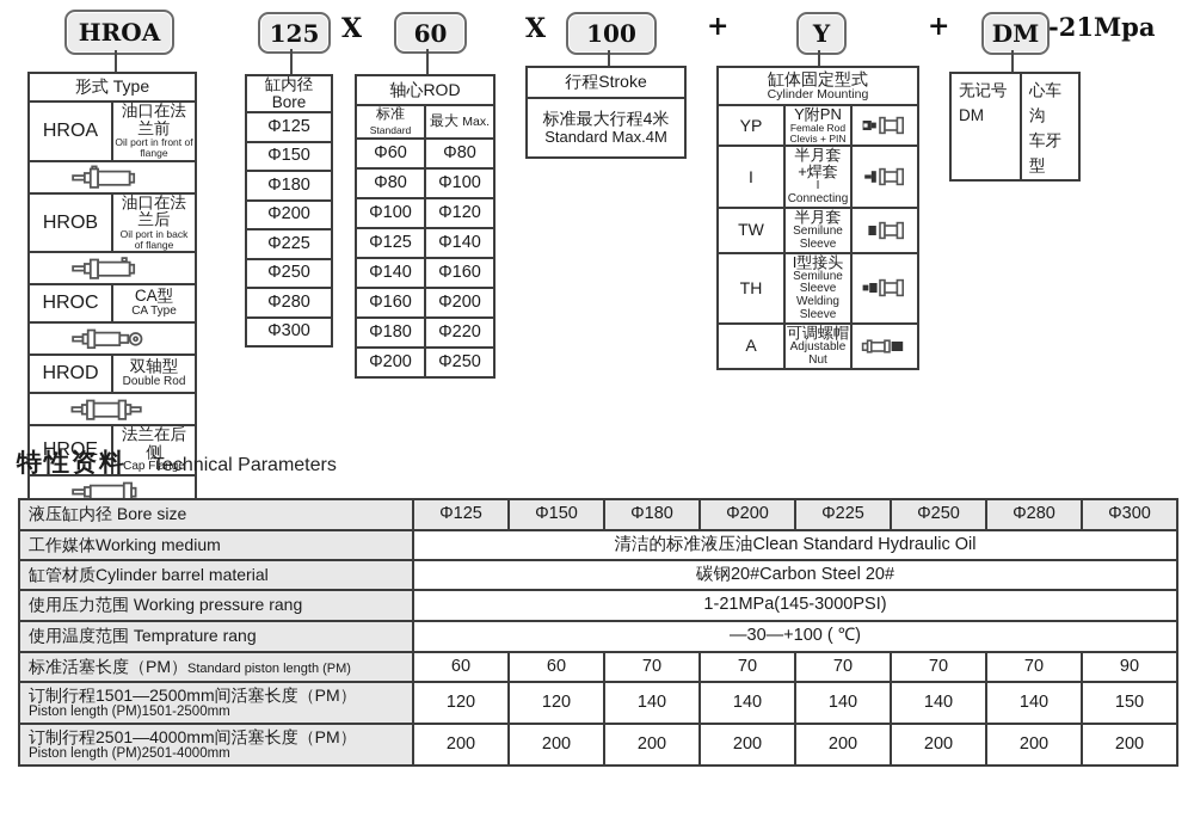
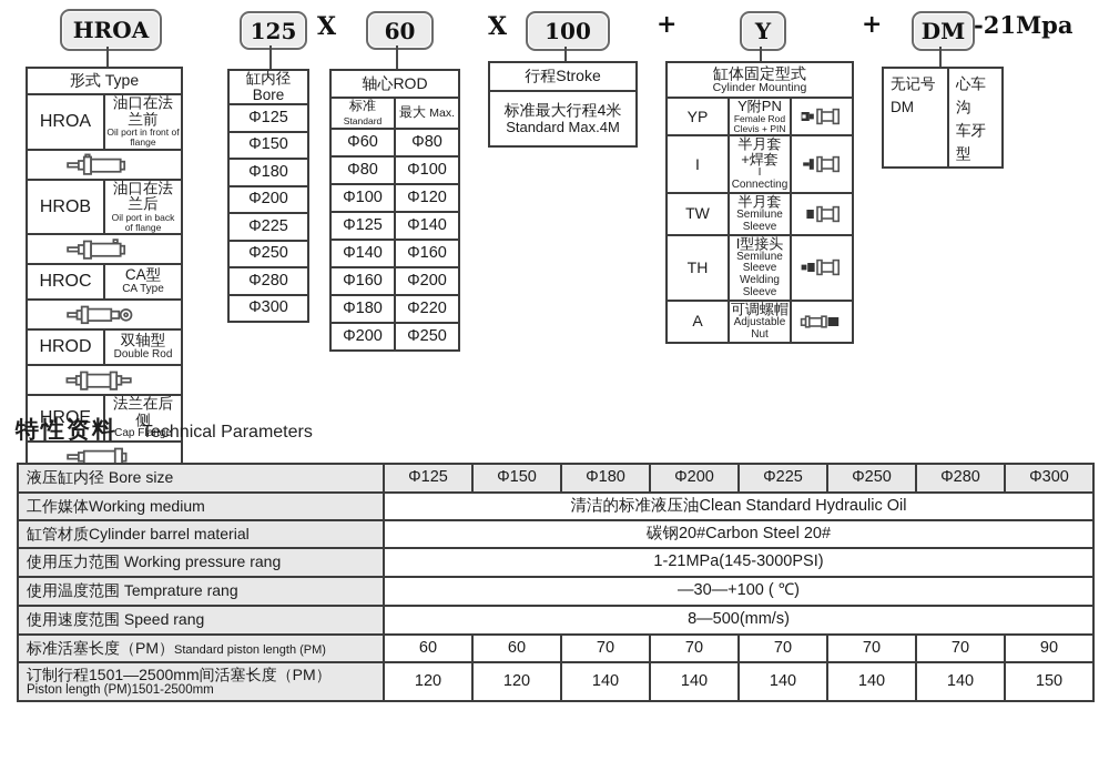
  HROA
  125
  X
  60
  X
  100
  +
  Y
  +
  DM
  -21Mpa
  形式 Type
  HROA	油口在法兰前Oil port in front of flange
  HROB	油口在法兰后Oil port in back of flange
  HROC	CA型CA Type
  HROD	双轴型Double Rod
  HROE	法兰在后侧Cap Flange
  缸内径Bore
  Φ125
  Φ150
  Φ180
  Φ200
  Φ225
  Φ250
  Φ280
  Φ300
  轴心ROD
  标准Standard	最大 Max.
  Φ60	Φ80
  Φ80	Φ100
  Φ100	Φ120
  Φ125	Φ140
  Φ140	Φ160
  Φ160	Φ200
  Φ180	Φ220
  Φ200	Φ250
  行程Stroke
  标准最大行程4米 Standard Max.4M
  缸体固定型式 Cylinder Mounting
  YP	Y附PNFemale Rod Clevis + PIN
  I	半月套+焊套I Connecting
  TW	半月套Semilune Sleeve
  TH	I型接头Semilune Sleeve Welding Sleeve
  A	可调螺帽Adjustable Nut
  无记号DM	心车沟车牙型
  特性资料
  Technical Parameters
  液压缸内径 Bore size	Φ125	Φ150	Φ180	Φ200	Φ225	Φ250	Φ280	Φ300
  工作媒体Working medium	清洁的标准液压油Clean Standard Hydraulic Oil
  缸管材质Cylinder barrel material	碳钢20#Carbon Steel 20#
  使用压力范围 Working pressure rang	1-21MPa(145-3000PSI)
  使用温度范围 Temprature rang	—30—+100 ( ℃)
+ 使用速度范围 Speed rang	8—500(mm/s)
  标准活塞长度（PM）Standard piston length (PM)	60	60	70	70	70	70	70	90
  订制行程1501—2500mm间活塞长度（PM）Piston length (PM)1501-2500mm	120	120	140	140	140	140	140	150
- 订制行程2501—4000mm间活塞长度（PM）Piston length (PM)2501-4000mm	200	200	200	200	200	200	200	200
